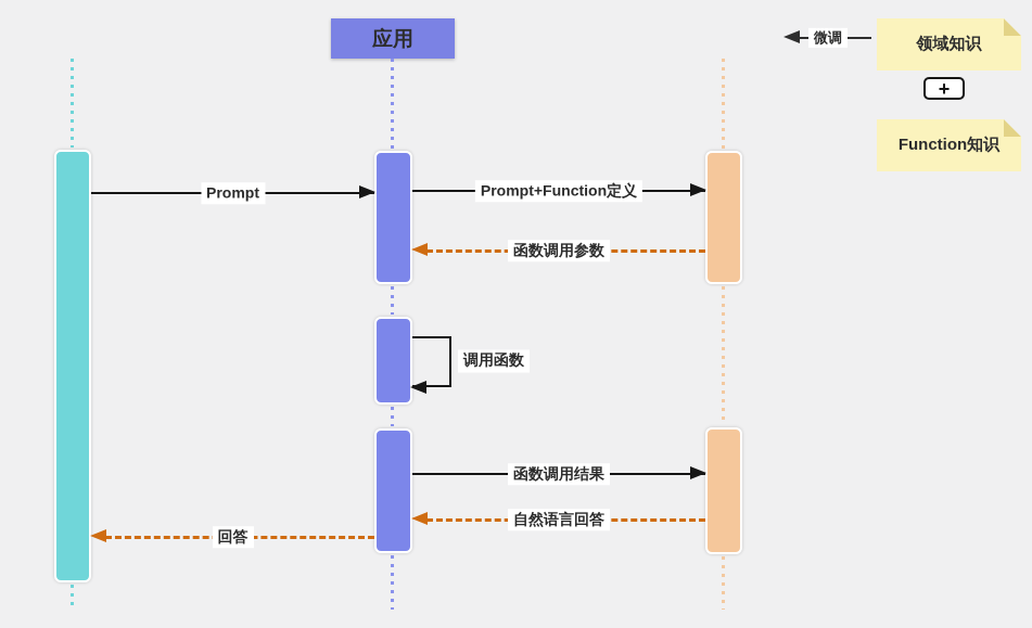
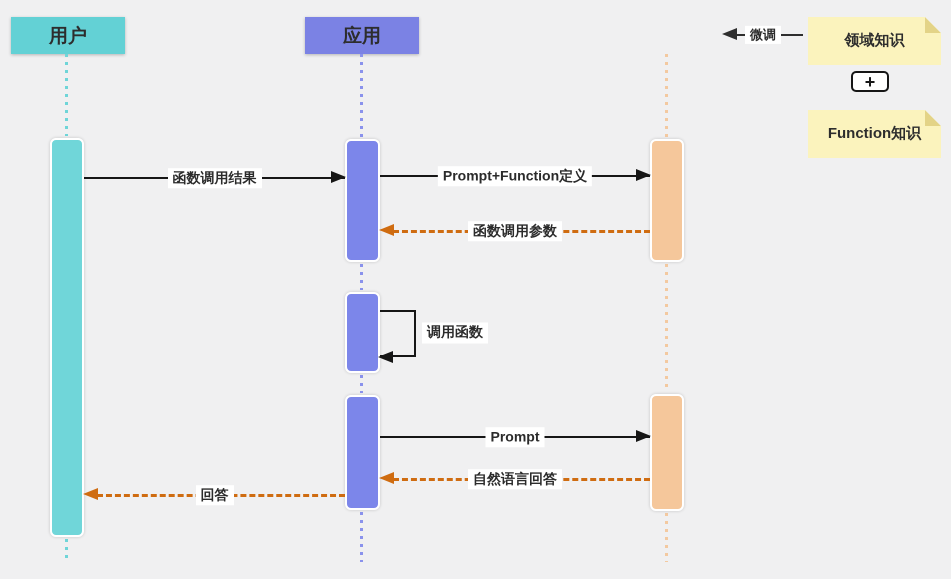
+ 用户
  应用
- Prompt
+ 函数调用结果
  Prompt+Function定义
  函数调用参数
  调用函数
- 函数调用结果
+ Prompt
  自然语言回答
  回答
  微调
  领域知识
  +
  Function知识
